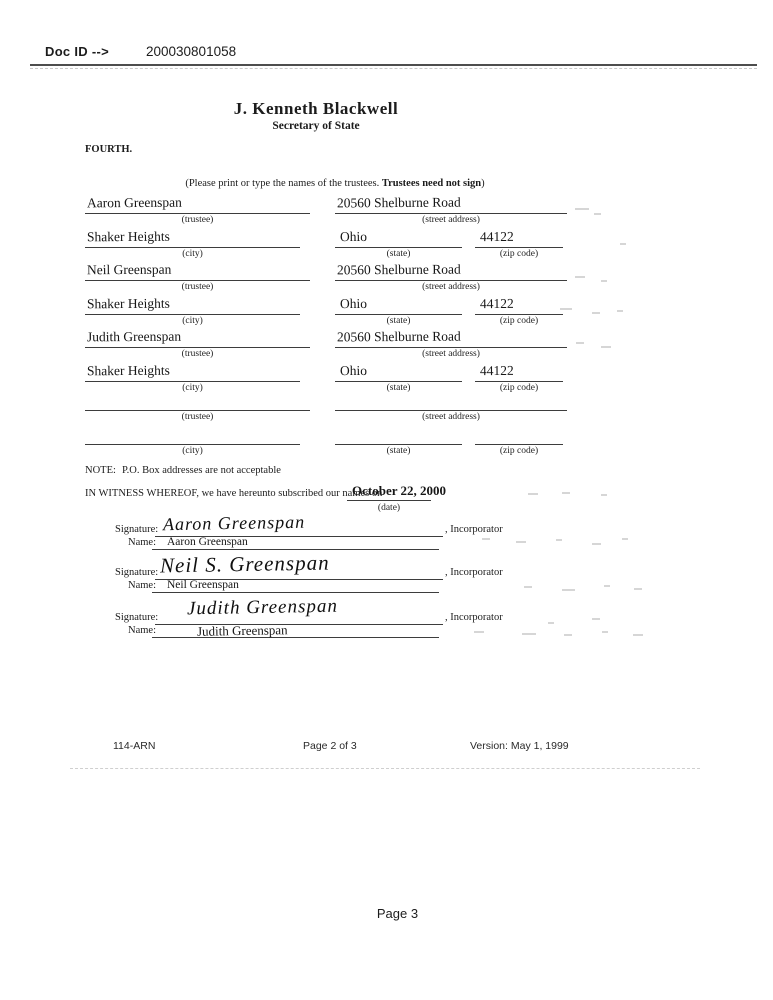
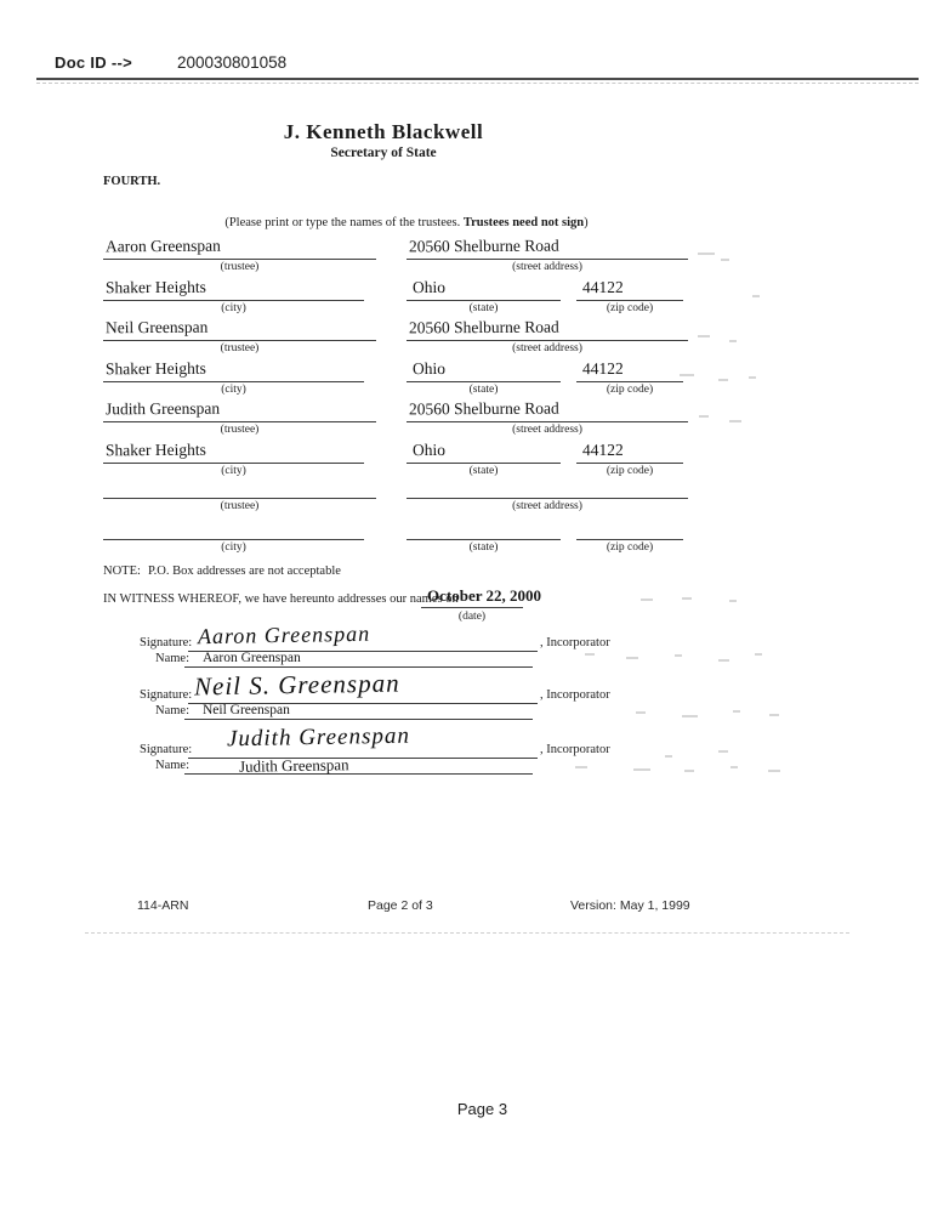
  Doc ID -->
  200030801058
  J. Kenneth Blackwell
  Secretary of State
  FOURTH.
  (Please print or type the names of the trustees. Trustees need not sign)
  Aaron Greenspan
  (trustee)
  20560 Shelburne Road
  (street address)
  Shaker Heights
  (city)
  Ohio
  (state)
  44122
  (zip code)
  Neil Greenspan
  (trustee)
  20560 Shelburne Road
  (street address)
  Shaker Heights
  (city)
  Ohio
  (state)
  44122
  (zip code)
  Judith Greenspan
  (trustee)
  20560 Shelburne Road
  (street address)
  Shaker Heights
  (city)
  Ohio
  (state)
  44122
  (zip code)
  (trustee)
  (street address)
  (city)
  (state)
  (zip code)
  NOTE:
  P.O. Box addresses are not acceptable
- IN WITNESS WHEREOF, we have hereunto subscribed our names on
+ IN WITNESS WHEREOF, we have hereunto addresses our names on
  October 22, 2000
  (date)
  Signature:
  Aaron Greenspan
  , Incorporator
  Name:
  Aaron Greenspan
  Signature:
  Neil S. Greenspan
  , Incorporator
  Name:
  Neil Greenspan
  Signature:
  Judith Greenspan
  , Incorporator
  Name:
  Judith Greenspan
  114-ARN
  Page 2 of 3
  Version: May 1, 1999
  Page 3
